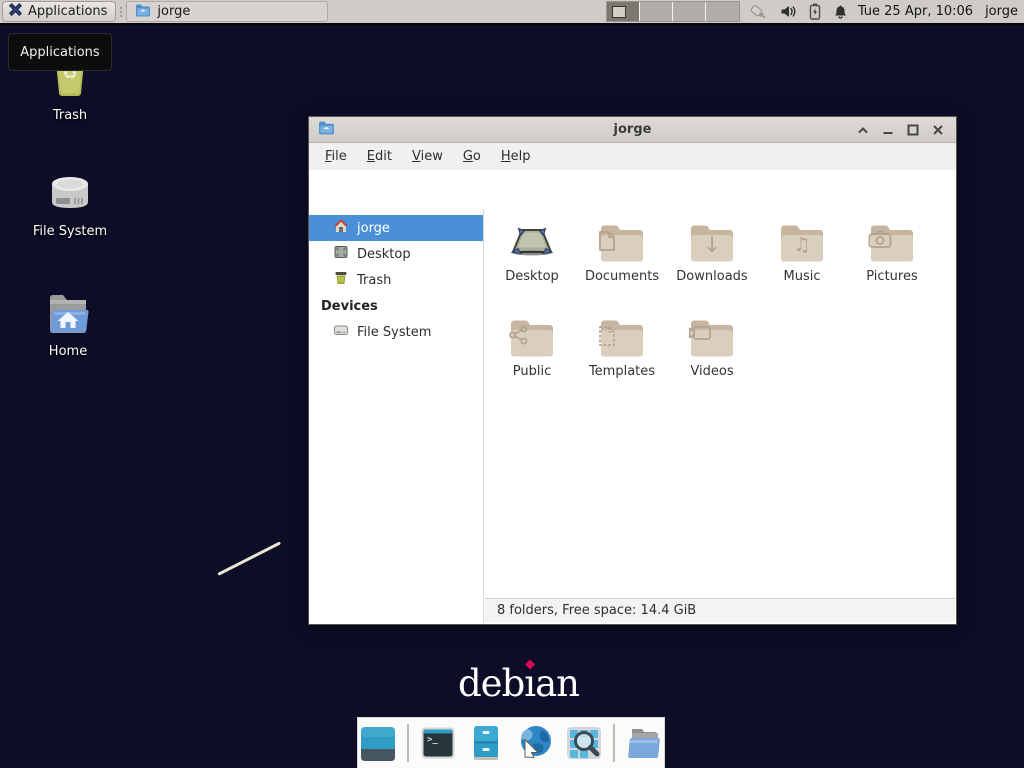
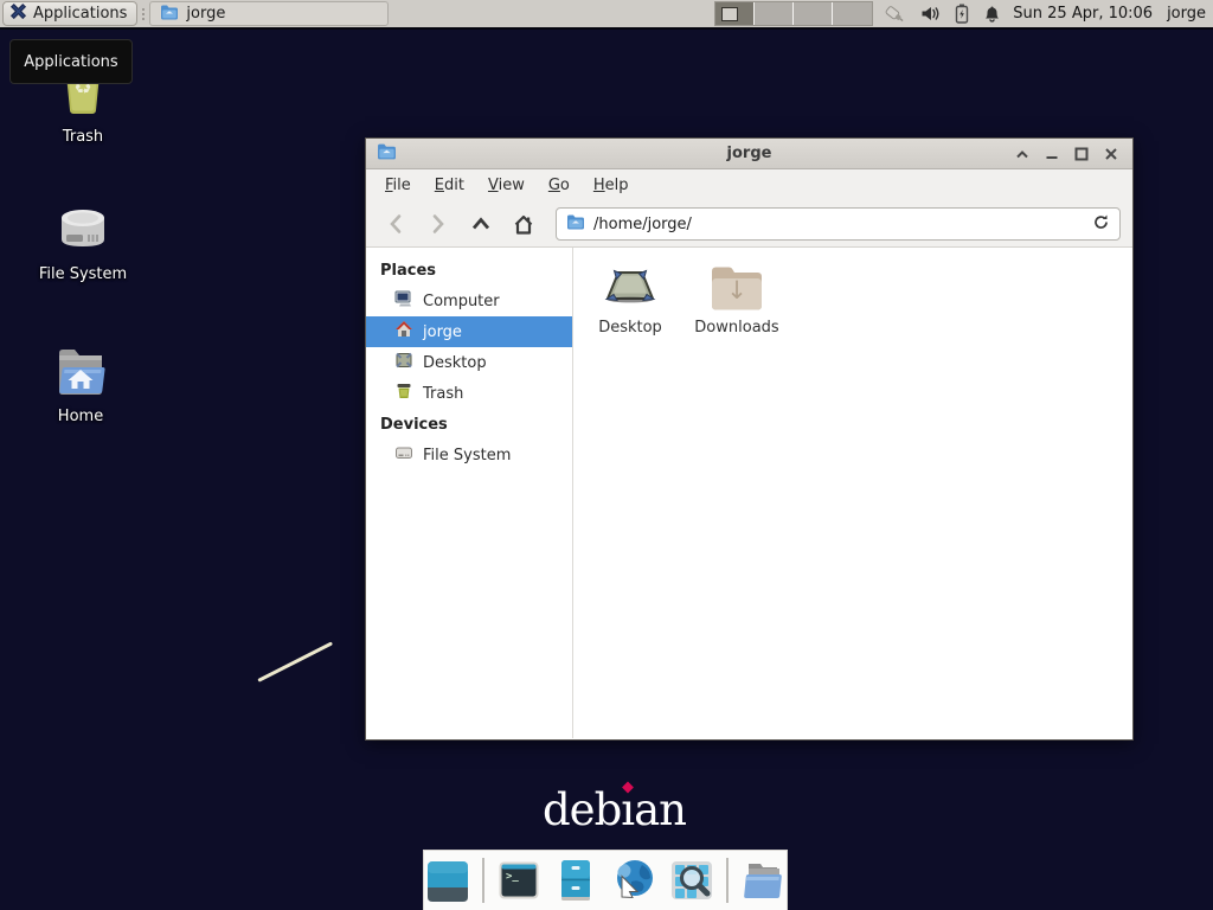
  Applications
  jorge
- Tue 25 Apr, 10:06
+ Sun 25 Apr, 10:06
  jorge
  Applications
  ♻
  Trash
  File System
  Home
  jorge
  File
  Edit
  View
  Go
  Help
+ /home/jorge/
+ Places
+ Computer
  jorge
  Desktop
  Trash
  Devices
  File System
  Desktop
- Documents
  ↓
  Downloads
- ♫
- Music
- Pictures
- Public
- Templates
- Videos
- 8 folders, Free space: 14.4 GiB
  debıan
  >_
